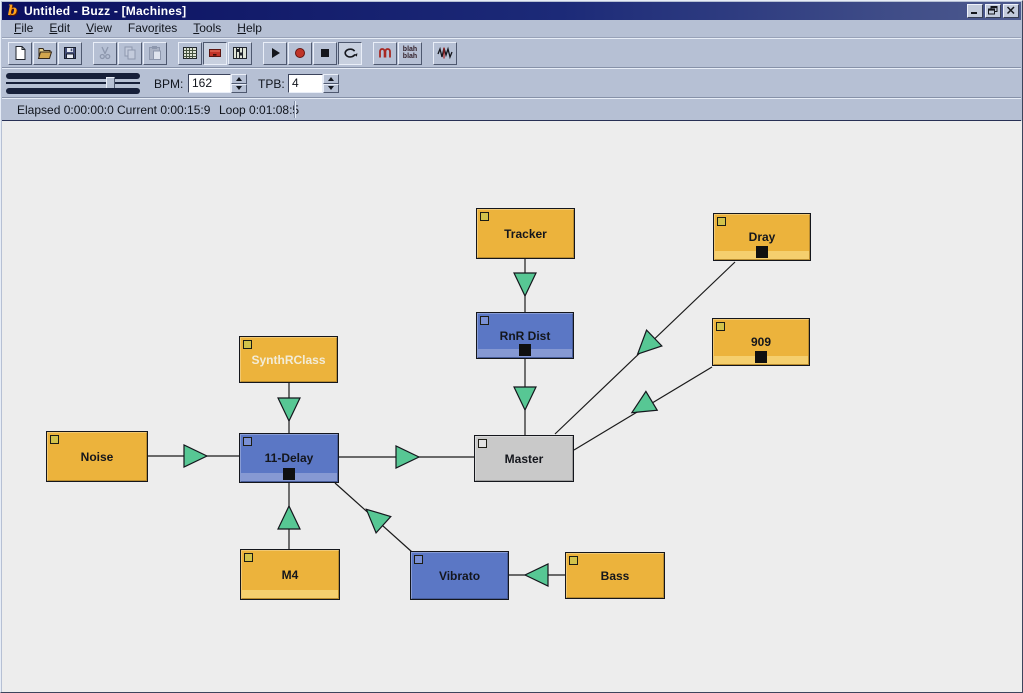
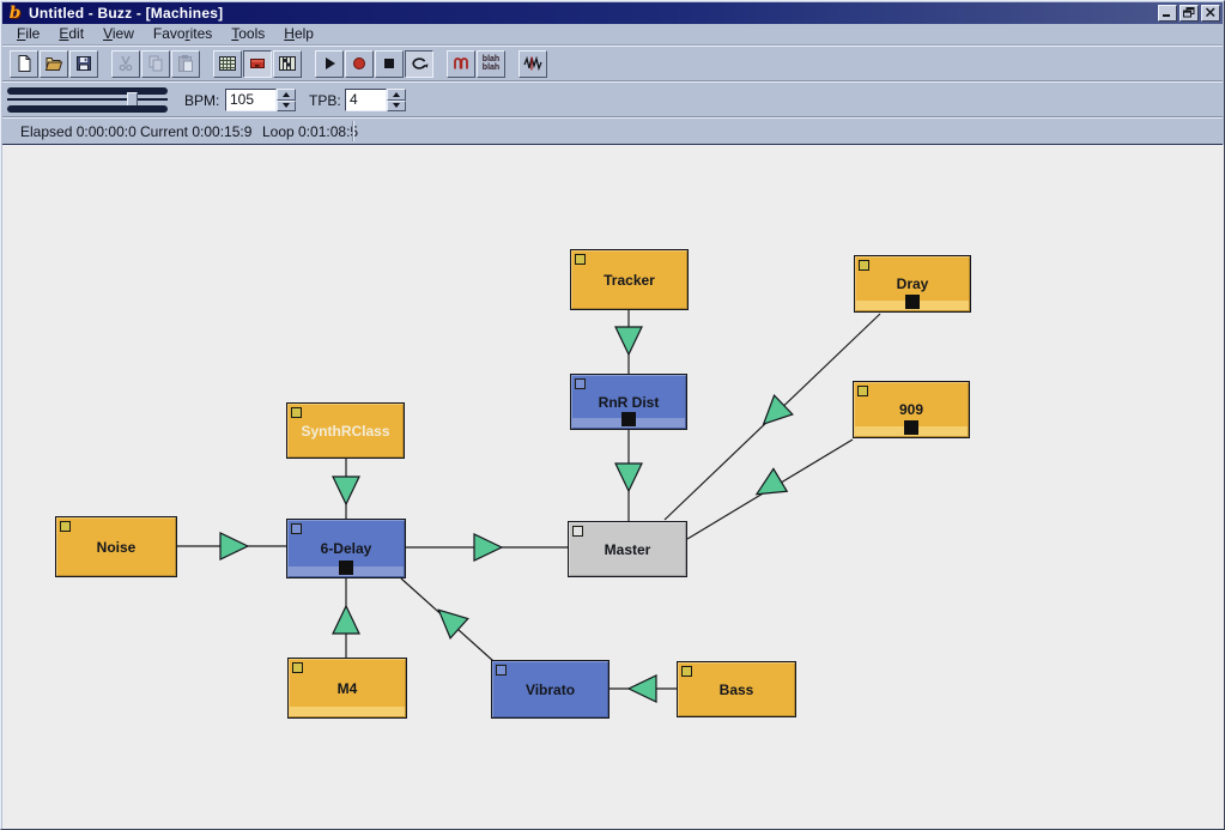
  b
  Untitled - Buzz - [Machines]
  File
  Edit
  View
  Favorites
  Tools
  Help
  BPM:
- 162
+ 105
  TPB:
  4
  Elapsed 0:00:00:0
  Current 0:00:15:9
  Loop 0:01:08:5
  Tracker
  Dray
  909
  RnR Dist
  SynthRClass
  Noise
- 11-Delay
+ 6-Delay
  Master
  M4
  Vibrato
  Bass
